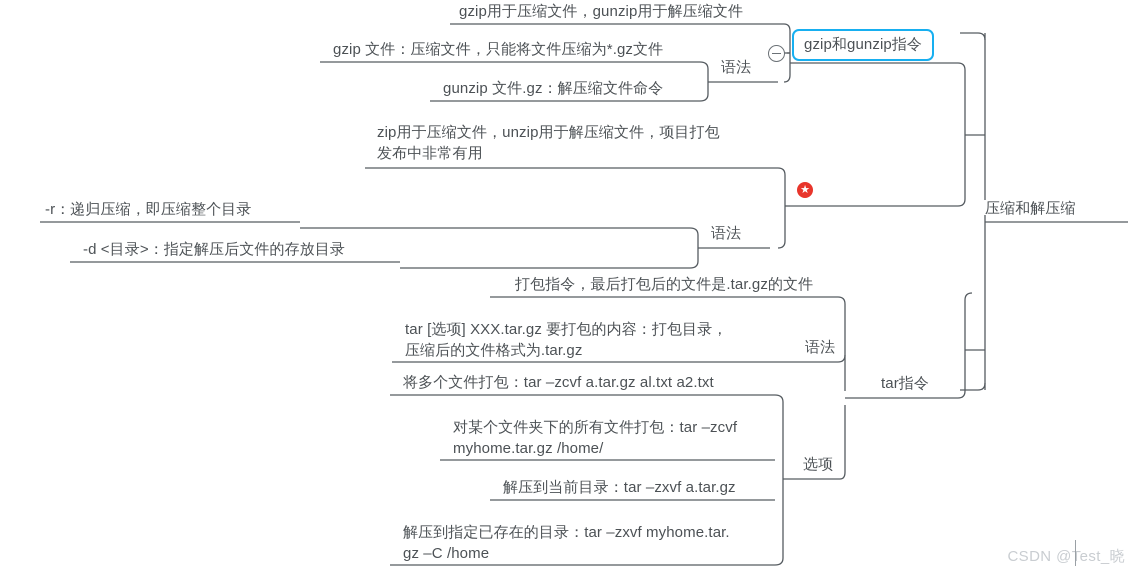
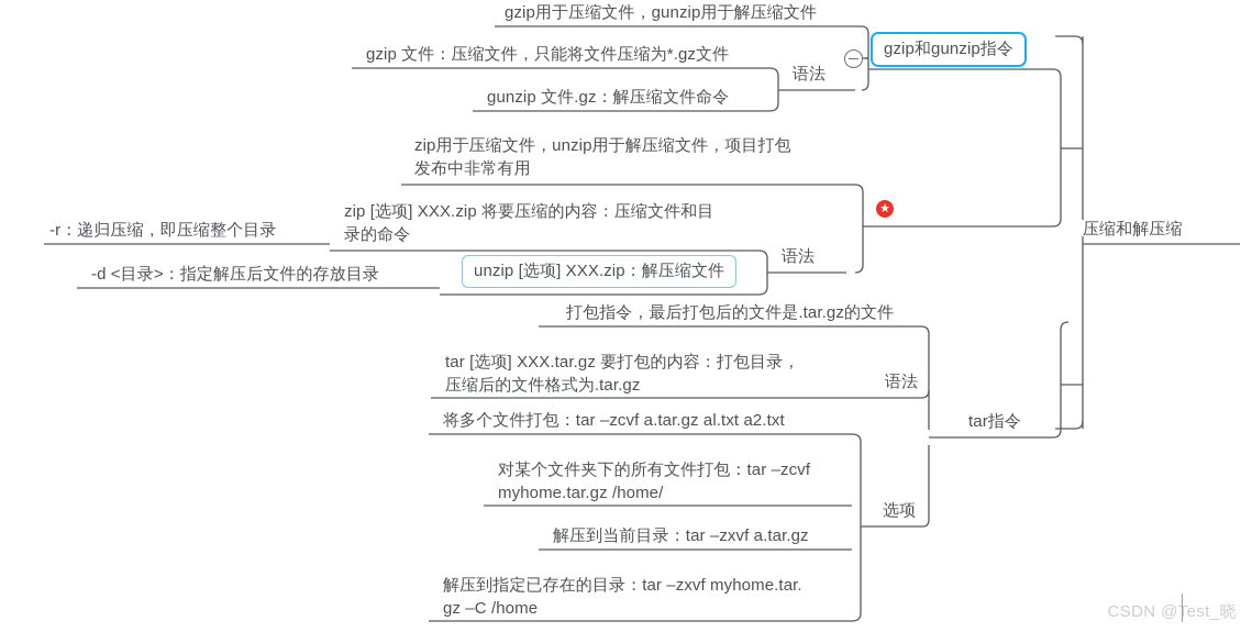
  压缩和解压缩
  gzip和gunzip指令
  gzip用于压缩文件，gunzip用于解压缩文件
  语法
  gzip 文件：压缩文件，只能将文件压缩为*.gz文件
  gunzip 文件.gz：解压缩文件命令
  ★
  zip用于压缩文件，unzip用于解压缩文件，项目打包
  发布中非常有用
  语法
+ zip [选项] XXX.zip 将要压缩的内容：压缩文件和目
+ 录的命令
+ unzip [选项] XXX.zip：解压缩文件
  -r：递归压缩，即压缩整个目录
  -d <目录>：指定解压后文件的存放目录
  tar指令
  打包指令，最后打包后的文件是.tar.gz的文件
  语法
  选项
  tar [选项] XXX.tar.gz 要打包的内容：打包目录，
  压缩后的文件格式为.tar.gz
  将多个文件打包：tar –zcvf a.tar.gz al.txt a2.txt
  对某个文件夹下的所有文件打包：tar –zcvf
  myhome.tar.gz /home/
  解压到当前目录：tar –zxvf a.tar.gz
  解压到指定已存在的目录：tar –zxvf myhome.tar.
  gz –C /home
  CSDN @est_晓
